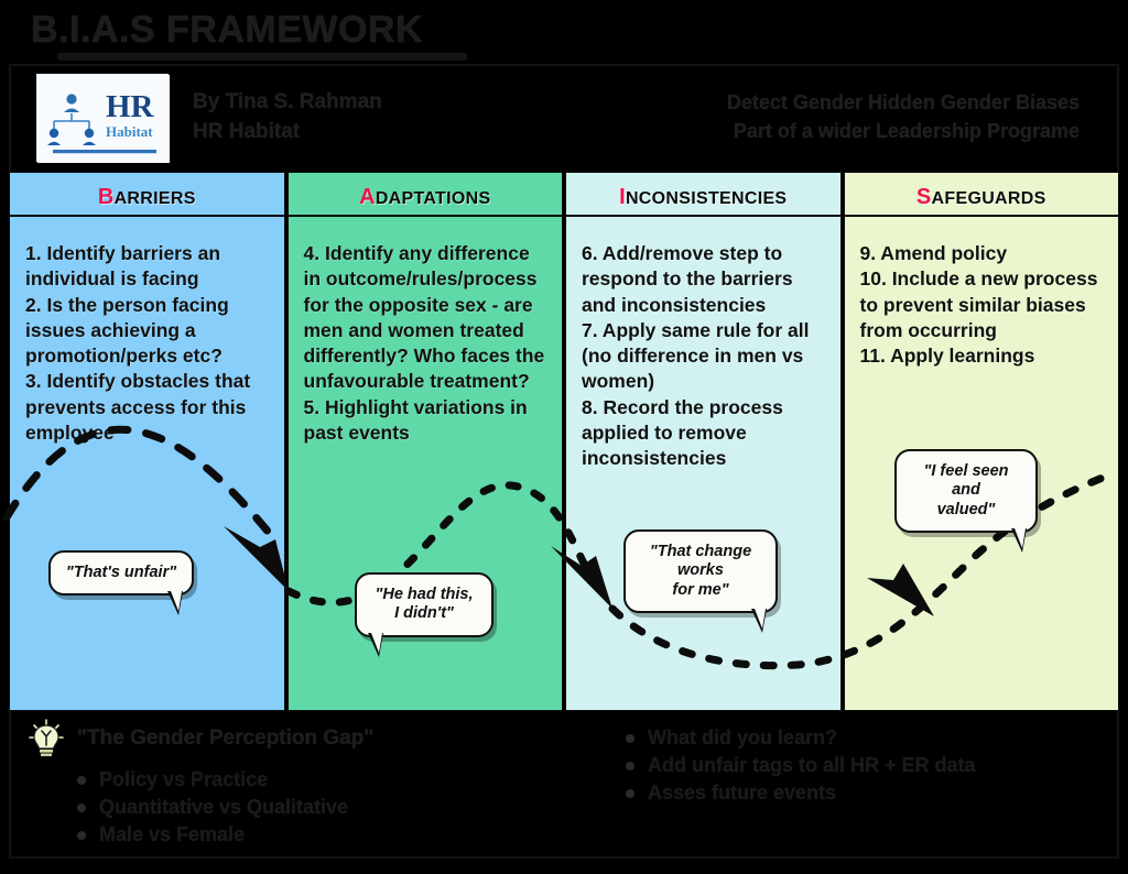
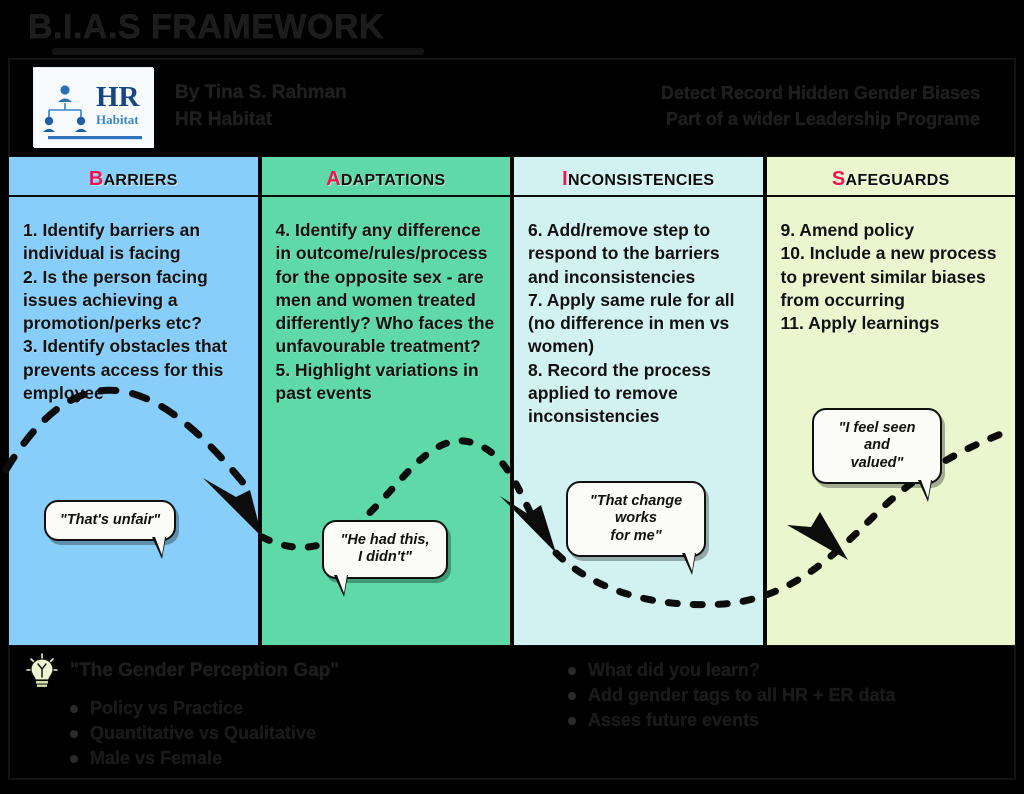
  B.I.A.S FRAMEWORK
  HR
  Habitat
  By Tina S. Rahman
  HR Habitat
- Detect Gender Hidden Gender Biases
+ Detect Record Hidden Gender Biases
  Part of a wider Leadership Programe
  barriers
  1. Identify barriers an individual is facing
  2. Is the person facing issues achieving a promotion/perks etc?
  3. Identify obstacles that prevents access for this emploe
  adaptations
  4. Identify any difference in outcome/rules/process for the opposite sex - are men and women treated differently? Who faces the unfavourable treatment?
  5. Highlight variations in past events
  inconsistencies
  6. Add/remove step to respond to the barriers and inconsistencies
  7. Apply same rule for all (no difference in men vs women)
  8. Record the process applied to remove inconsistencies
  safeguards
  9. Amend policy
  10. Include a new process to prevent similar biases from occurring
  11. Apply learnings
  "That's unfair"
  "He had this,
  I didn't"
  "That change works
  for me"
  "I feel seen and
  valued"
  "The Gender Perception Gap"
  Policy vs Practice
  Quantitative vs Qualitative
  Male vs Female
  What did you learn?
- Add unfair tags to all HR + ER data
+ Add gender tags to all HR + ER data
  Asses future events
